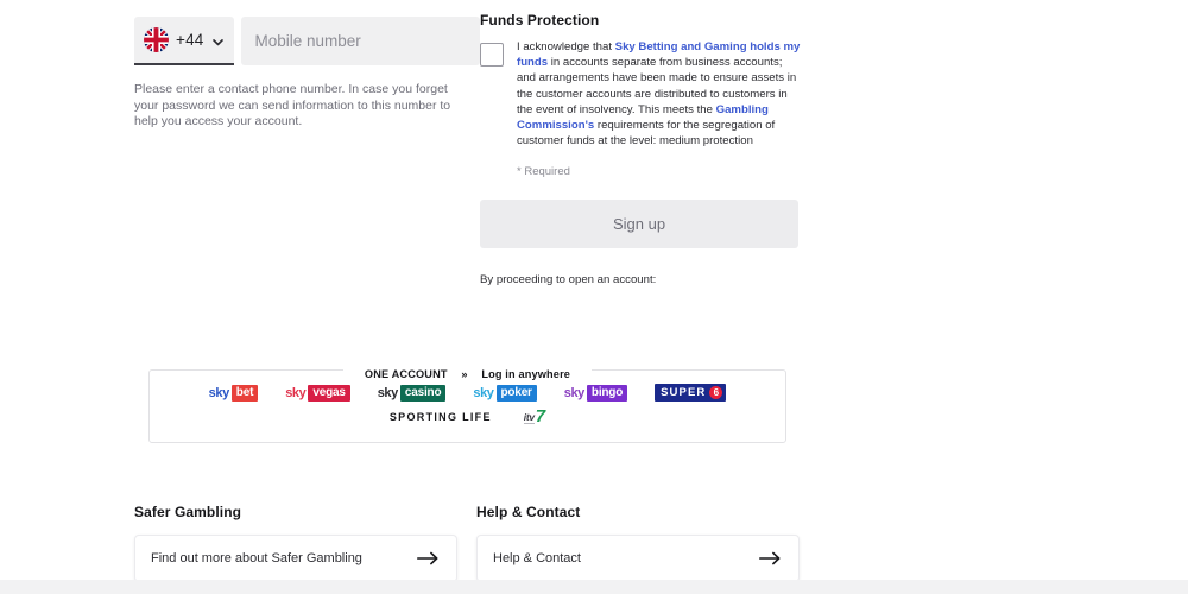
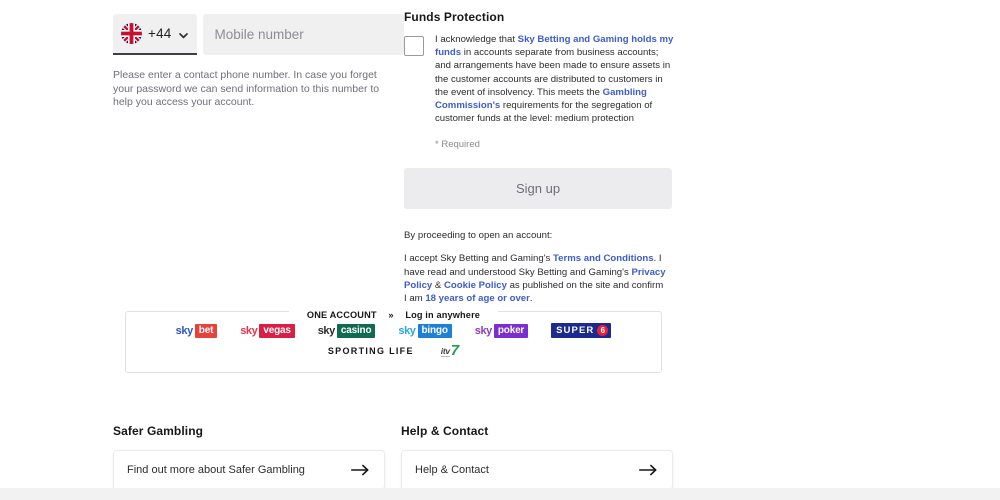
  +44
  Mobile number
  Please enter a contact phone number. In case you forget your password we can send information to this number to help you access your account.
  Funds Protection
  I acknowledge that Sky Betting and Gaming holds my funds in accounts separate from business accounts; and arrangements have been made to ensure assets in the customer accounts are distributed to customers in the event of insolvency. This meets the Gambling Commission's requirements for the segregation of customer funds at the level: medium protection
  * Required
  Sign up
  By proceeding to open an account:
+ I accept Sky Betting and Gaming's Terms and Conditions. I have read and understood Sky Betting and Gaming's Privacy Policy & Cookie Policy as published on the site and confirm I am 18 years of age or over.
  ONE ACCOUNT » Log in anywhere
  sky
  bet
  sky
  vegas
  sky
  casino
  sky
- poker
+ bingo
  sky
- bingo
+ poker
  SUPER
  6
  SPORTING LIFE
  itv
  7
  Safer Gambling
  Find out more about Safer Gambling
  Help & Contact
  Help & Contact
